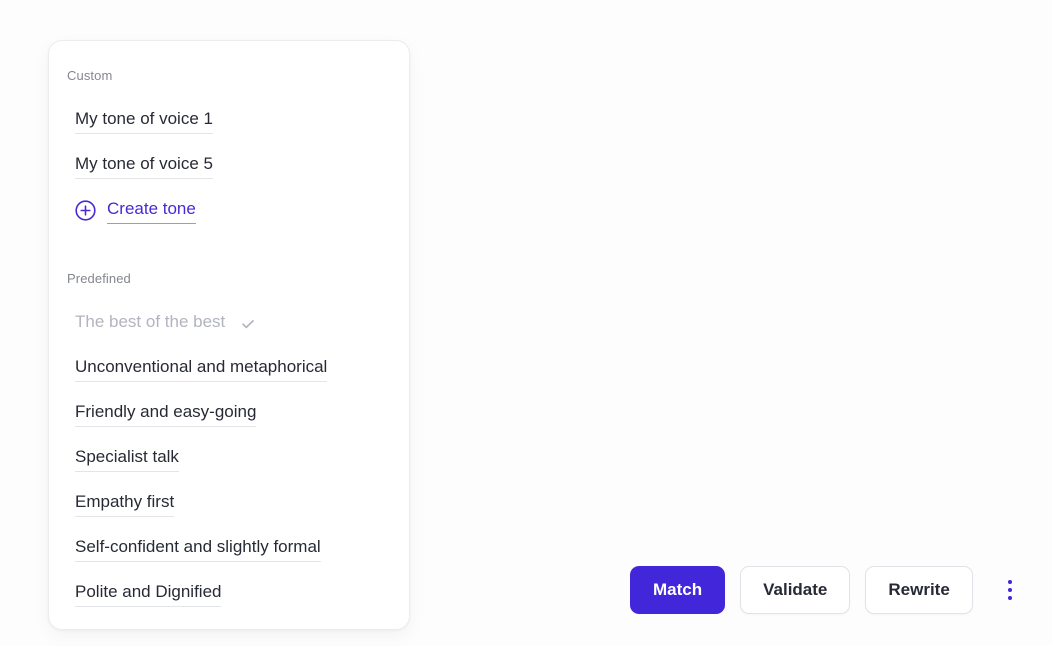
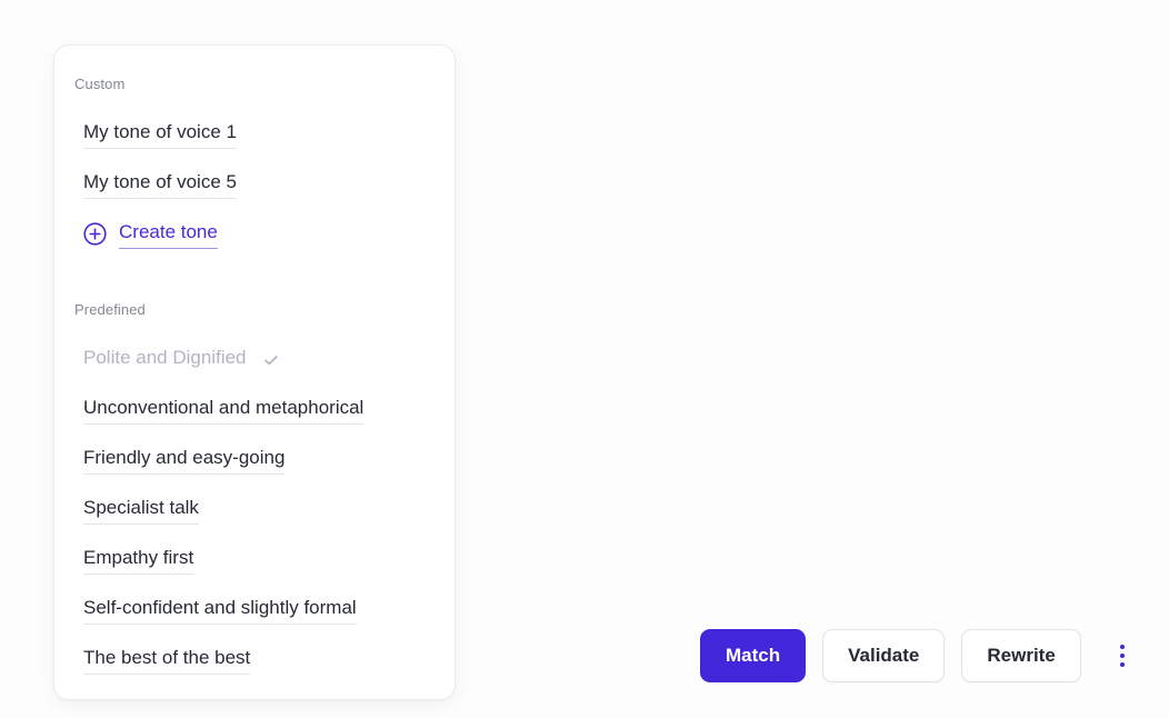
  Custom
  My tone of voice 1
  My tone of voice 5
  Create tone
  Predefined
- The best of the best
+ Polite and Dignified
  Unconventional and metaphorical
  Friendly and easy-going
  Specialist talk
  Empathy first
  Self-confident and slightly formal
- Polite and Dignified
+ The best of the best
  Match
  Validate
  Rewrite
